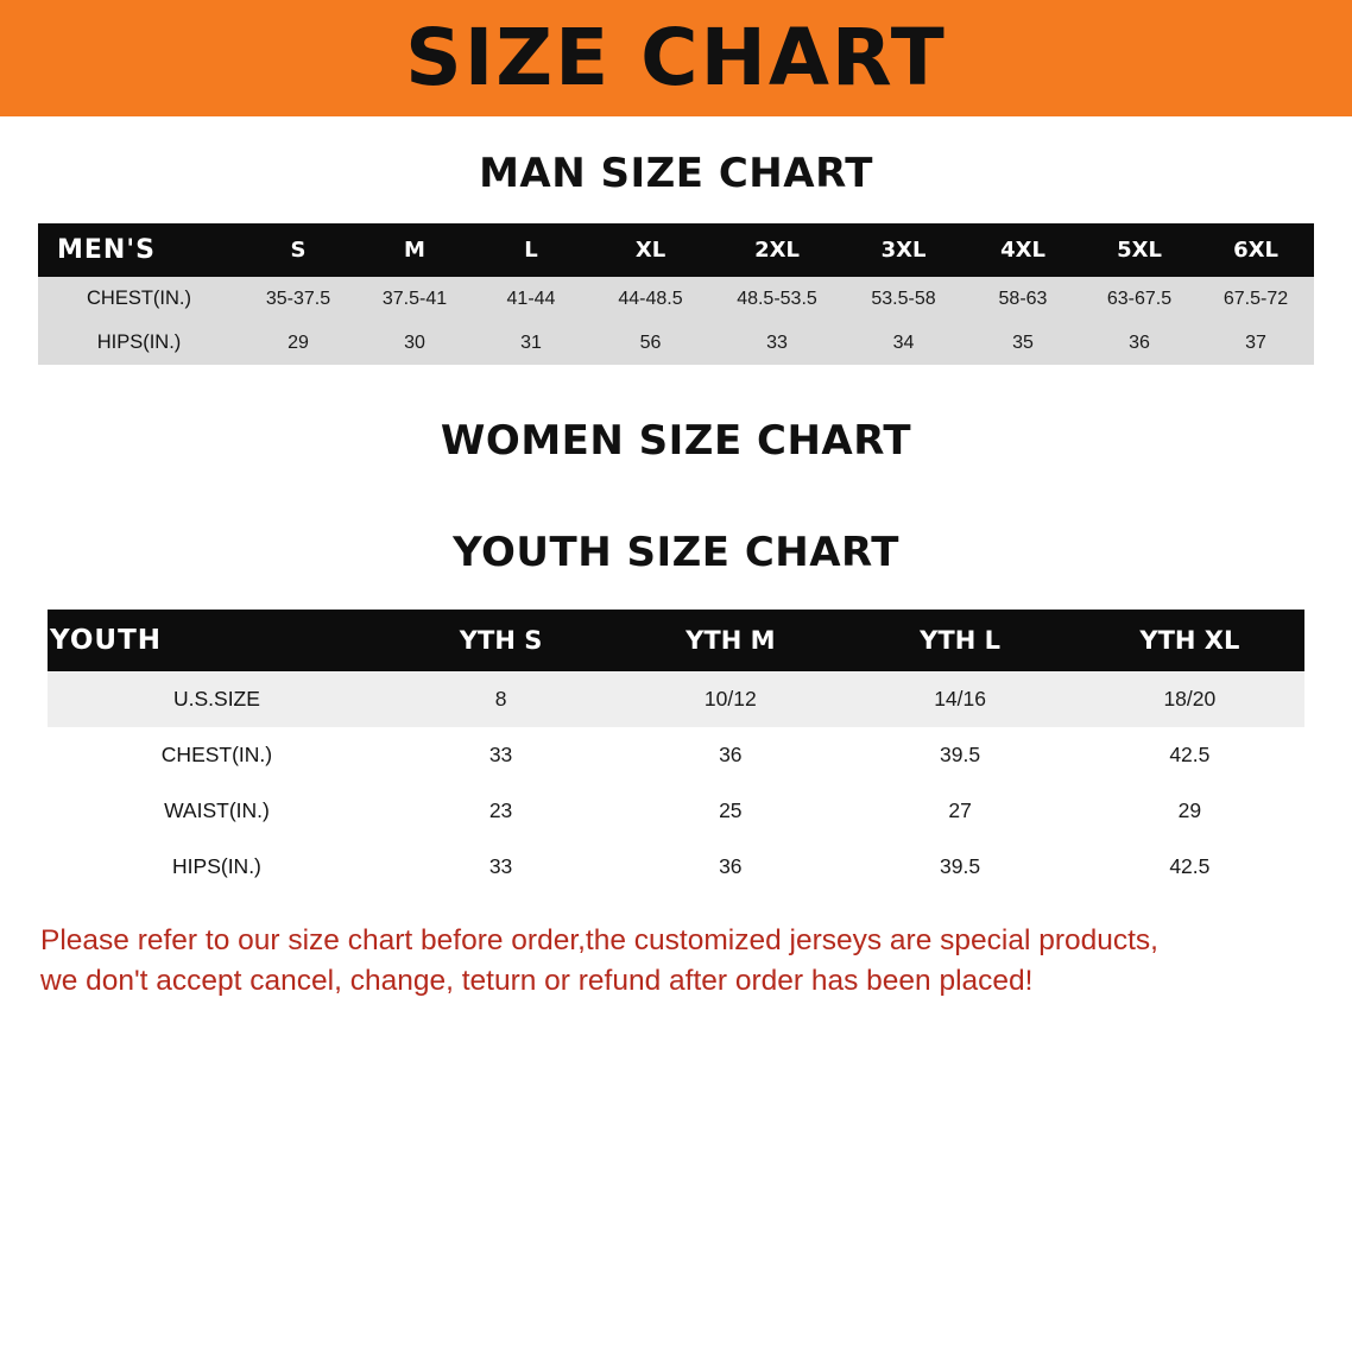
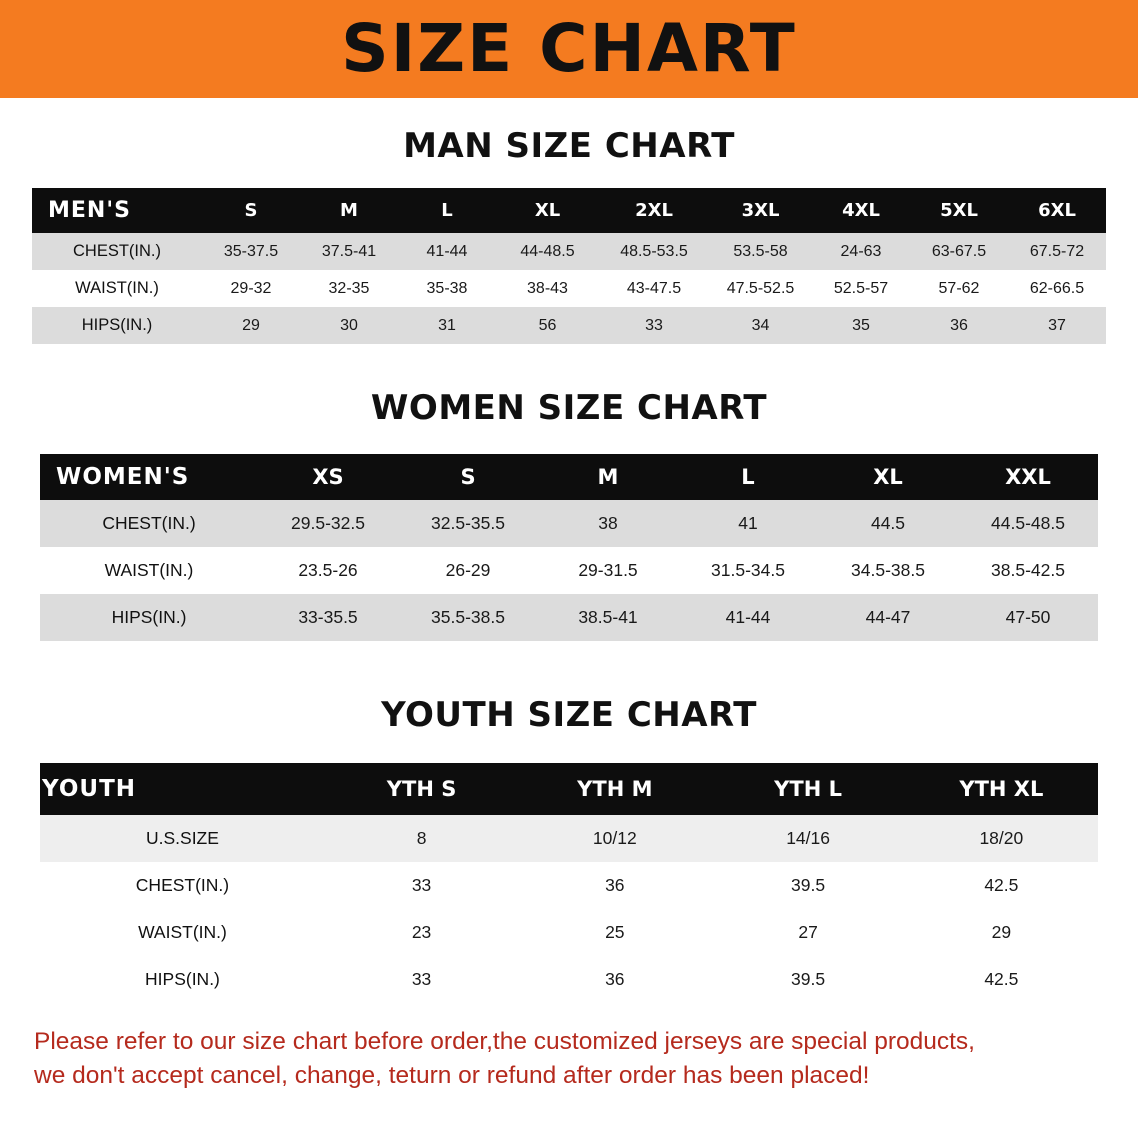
  SIZE CHART
  MAN SIZE CHART
  MEN'S	S	M	L	XL	2XL	3XL	4XL	5XL	6XL
- CHEST(IN.)	35-37.5	37.5-41	41-44	44-48.5	48.5-53.5	53.5-58	58-63	63-67.5	67.5-72
+ CHEST(IN.)	35-37.5	37.5-41	41-44	44-48.5	48.5-53.5	53.5-58	24-63	63-67.5	67.5-72
+ WAIST(IN.)	29-32	32-35	35-38	38-43	43-47.5	47.5-52.5	52.5-57	57-62	62-66.5
  HIPS(IN.)	29	30	31	56	33	34	35	36	37
  WOMEN SIZE CHART
+ WOMEN'S	XS	S	M	L	XL	XXL
+ CHEST(IN.)	29.5-32.5	32.5-35.5	38	41	44.5	44.5-48.5
+ WAIST(IN.)	23.5-26	26-29	29-31.5	31.5-34.5	34.5-38.5	38.5-42.5
+ HIPS(IN.)	33-35.5	35.5-38.5	38.5-41	41-44	44-47	47-50
  YOUTH SIZE CHART
  YOUTH	YTH S	YTH M	YTH L	YTH XL
  U.S.SIZE	8	10/12	14/16	18/20
  CHEST(IN.)	33	36	39.5	42.5
  WAIST(IN.)	23	25	27	29
  HIPS(IN.)	33	36	39.5	42.5
  Please refer to our size chart before order,the customized jerseys are special products,
  we don't accept cancel, change, teturn or refund after order has been placed!
